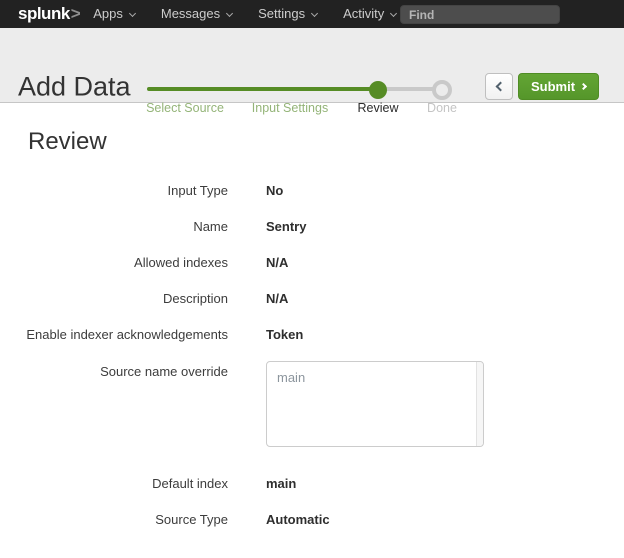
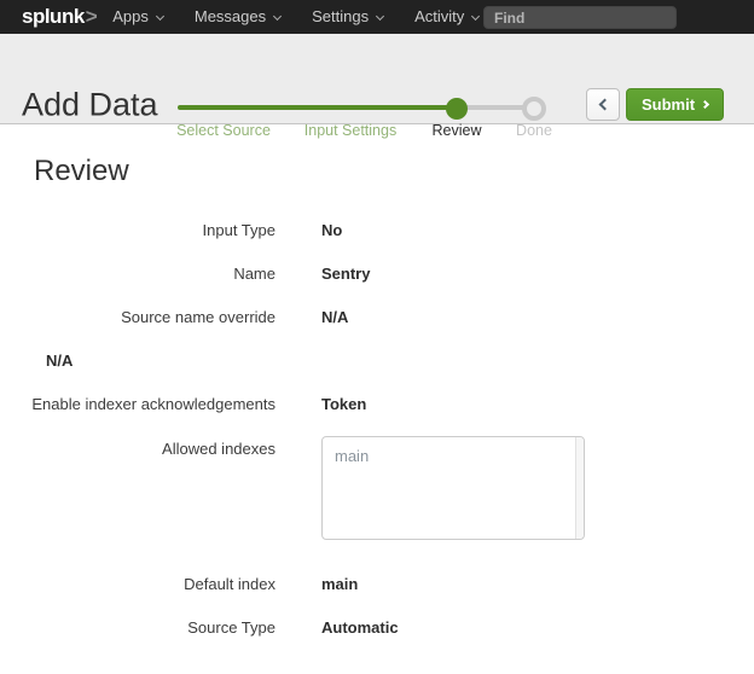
  splunk>
  Apps
  Messages
  Settings
  Activity
  Find
  Add Data
  Select Source
  Input Settings
  Review
  Done
  Submit
  Review
  Input Type
  No
  Name
  Sentry
- Allowed indexes
+ Source name override
  N/A
- Description
  N/A
  Enable indexer acknowledgements
  Token
- Source name override
+ Allowed indexes
  main
  Default index
  main
  Source Type
  Automatic
